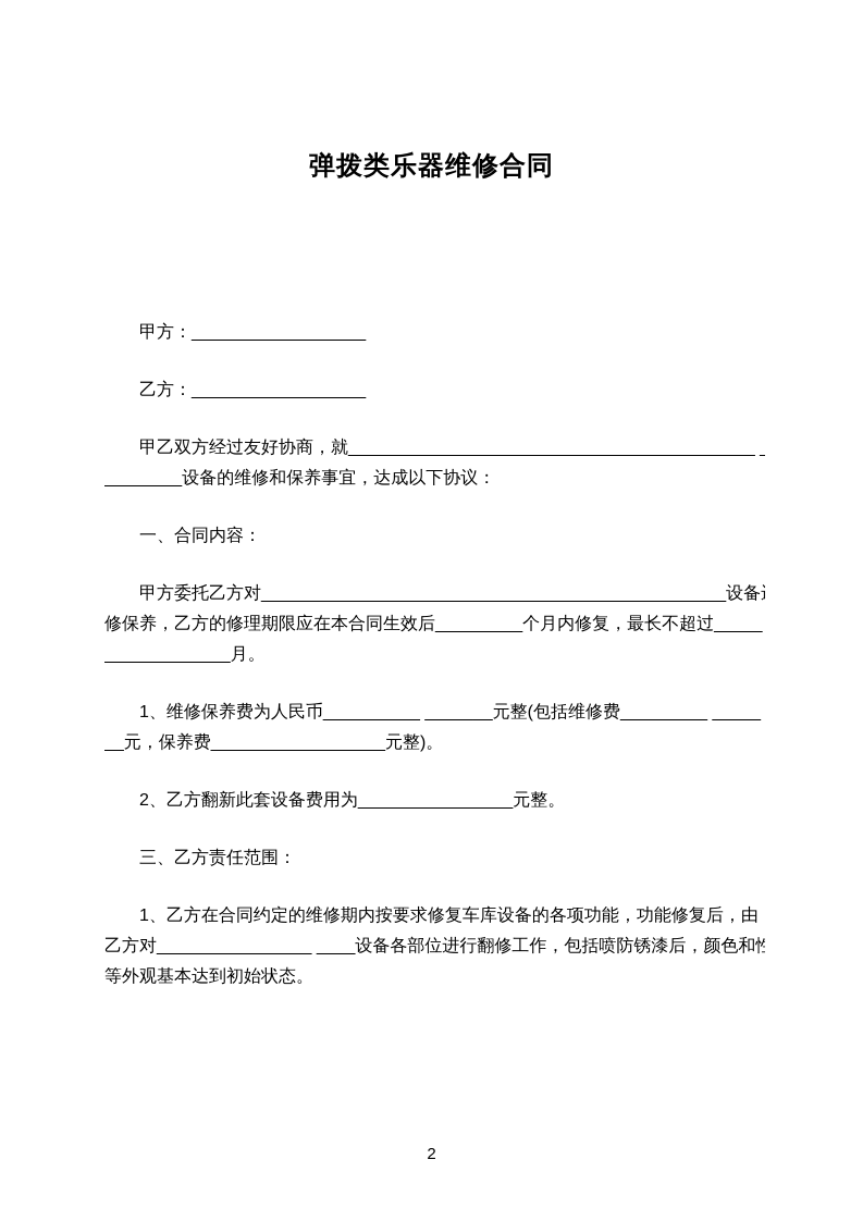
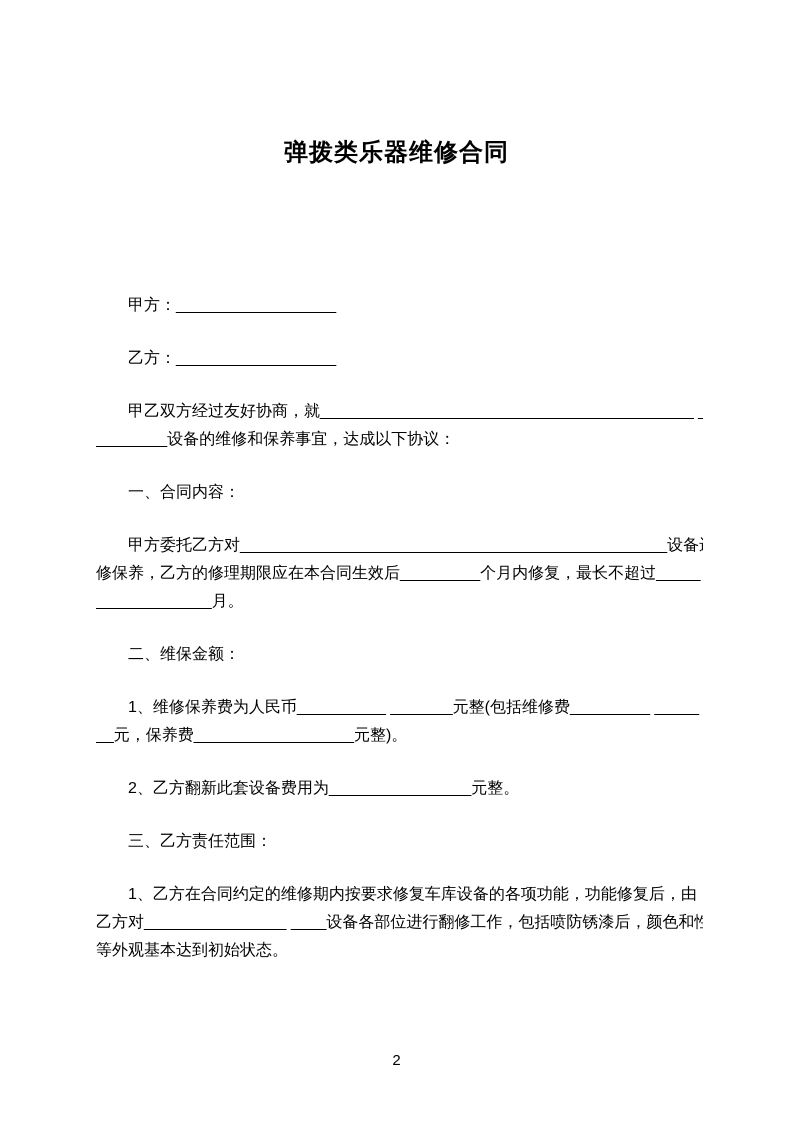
  弹拨类乐器维修合同
  甲方：__________________
  乙方：__________________
  甲乙双方经过友好协商，就__________________________________________ _
  ________设备的维修和保养事宜，达成以下协议：
  一、合同内容：
  甲方委托乙方对________________________________________________设备
  修保养，乙方的修理期限应在本合同生效后_________个月内修复，最长不超过_____
  _____________月。
+ 二、维保金额：
  1、维修保养费为人民币__________ _______元整(包括维修费_________ _____
  __元，保养费__________________元整)。
  2、乙方翻新此套设备费用为________________元整。
  三、乙方责任范围：
  1、乙方在合同约定的维修期内按要求修复车库设备的各项功能，功能修复后，由
  乙方对________________ ____设备各部位进行翻修工作，包括喷防锈漆后，颜色和性
  等外观基本达到初始状态。
  2
